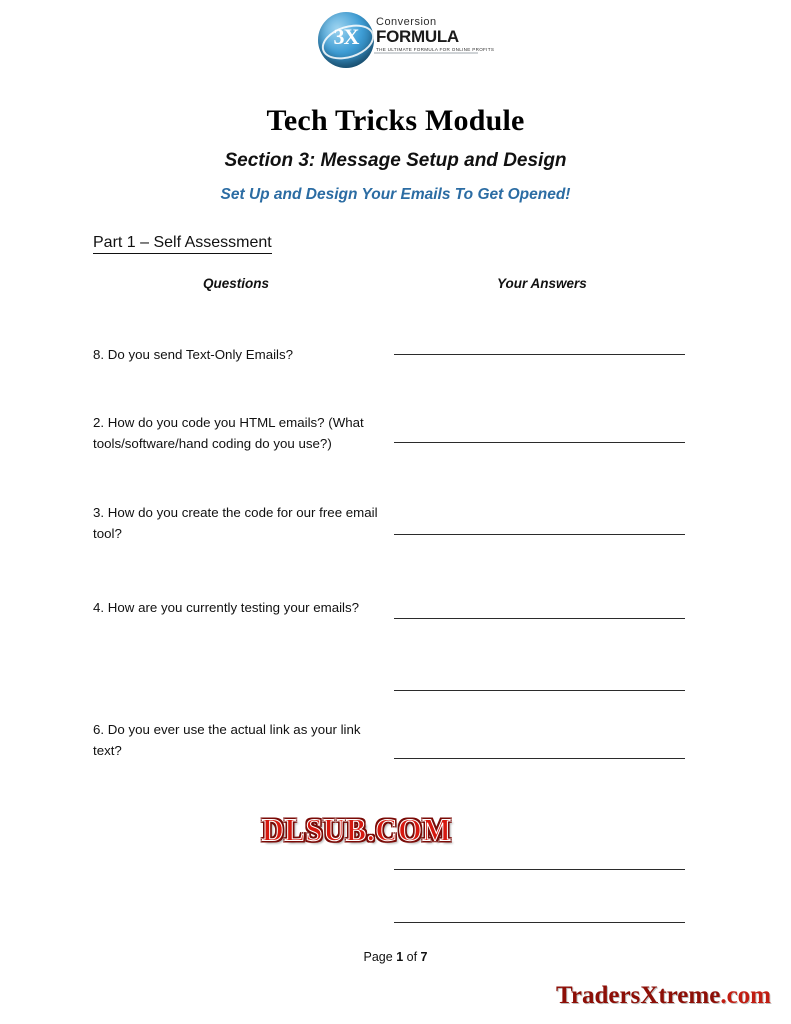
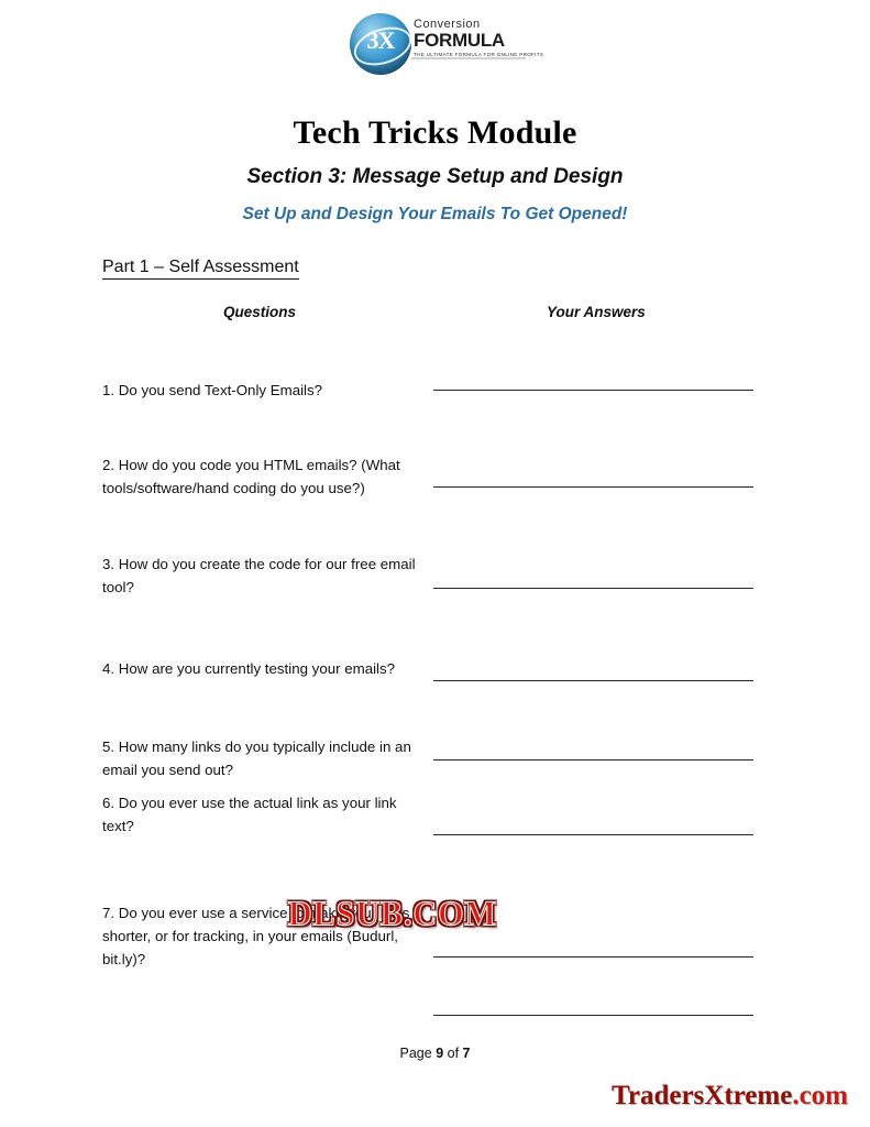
  3X
  Conversion
  FORMULA
  Tech Tricks Module
  Section 3: Message Setup and Design
  Set Up and Design Your Emails To Get Opened!
  Part 1 – Self Assessment
  Questions
  Your Answers
- 8. Do you send Text-Only Emails?
+ 1. Do you send Text-Only Emails?
  2. How do you code you HTML emails? (What tools/software/hand coding do you use?)
  3. How do you create the code for our free email tool?
  4. How are you currently testing your emails?
+ 5. How many links do you typically include in an email you send out?
  6. Do you ever use the actual link as your link text?
+ 7. Do you ever use a service to make your links shorter, or for tracking, in your emails (Budurl, bit.ly)?
  DLSUB.COM
- Page 1 of 7
+ Page 9 of 7
  TradersXtreme.com
